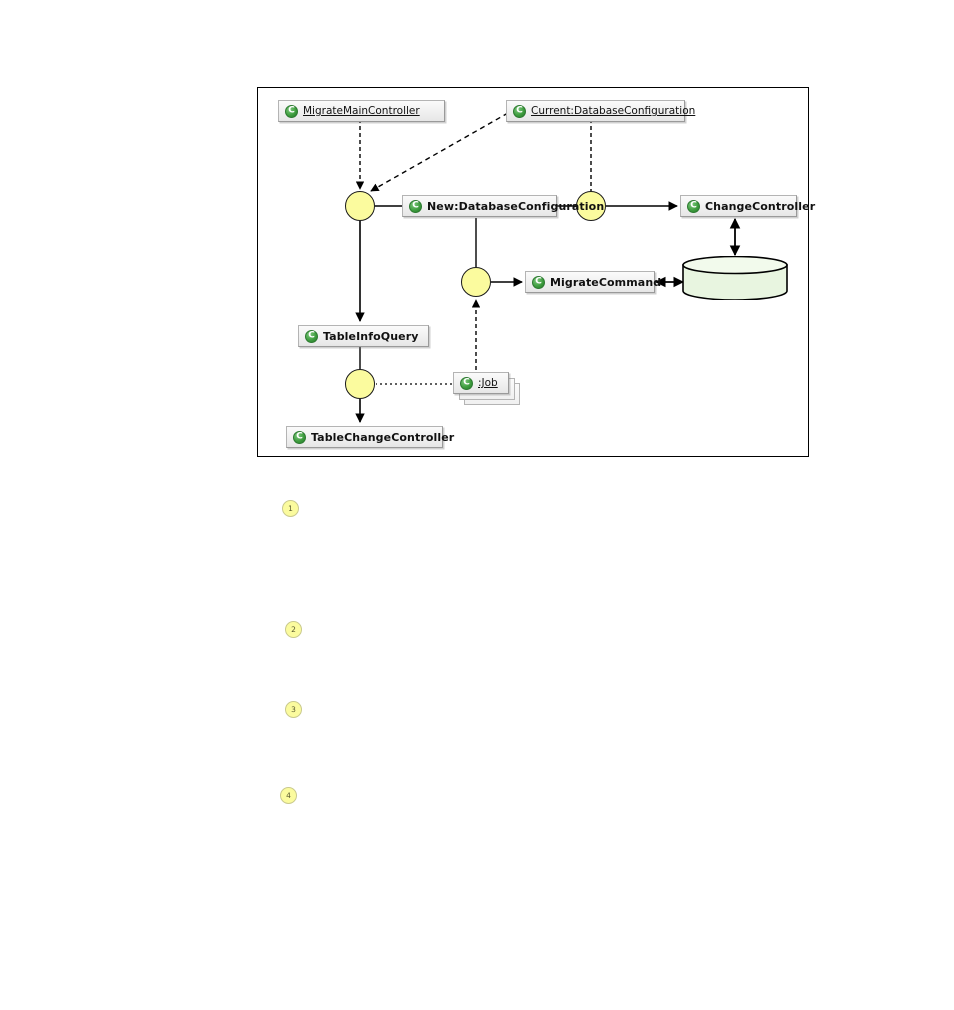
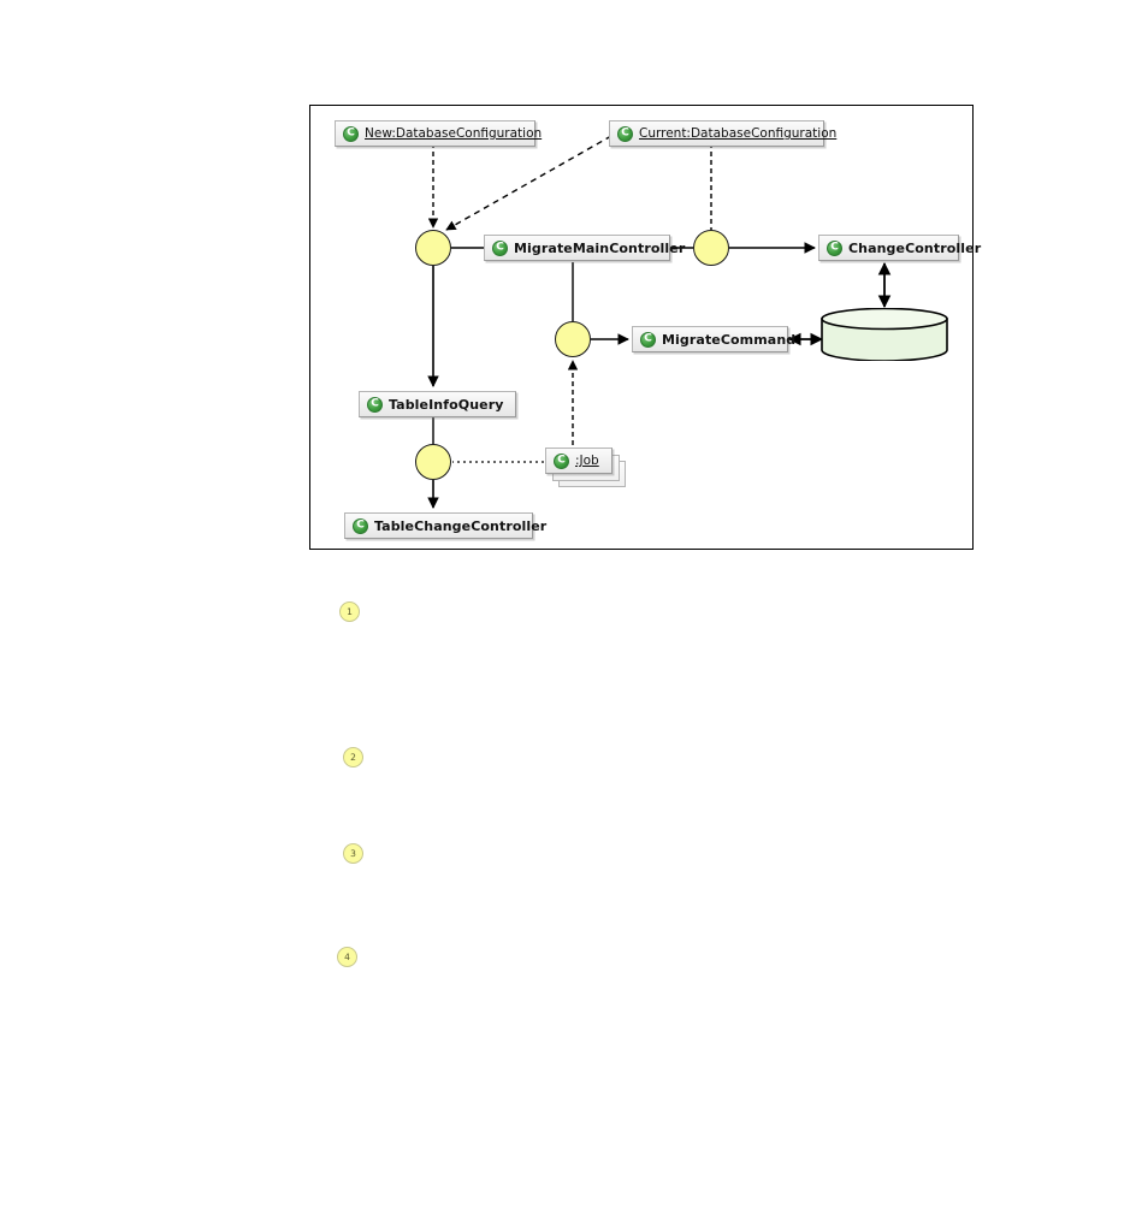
- MigrateMainController
+ New:DatabaseConfiguration
  Current:DatabaseConfiguration
- New:DatabaseConfiguration
+ MigrateMainController
  ChangeController
  MigrateCommand
  TableInfoQuery
  :Job
  TableChangeController
  1
  2
  3
  4
